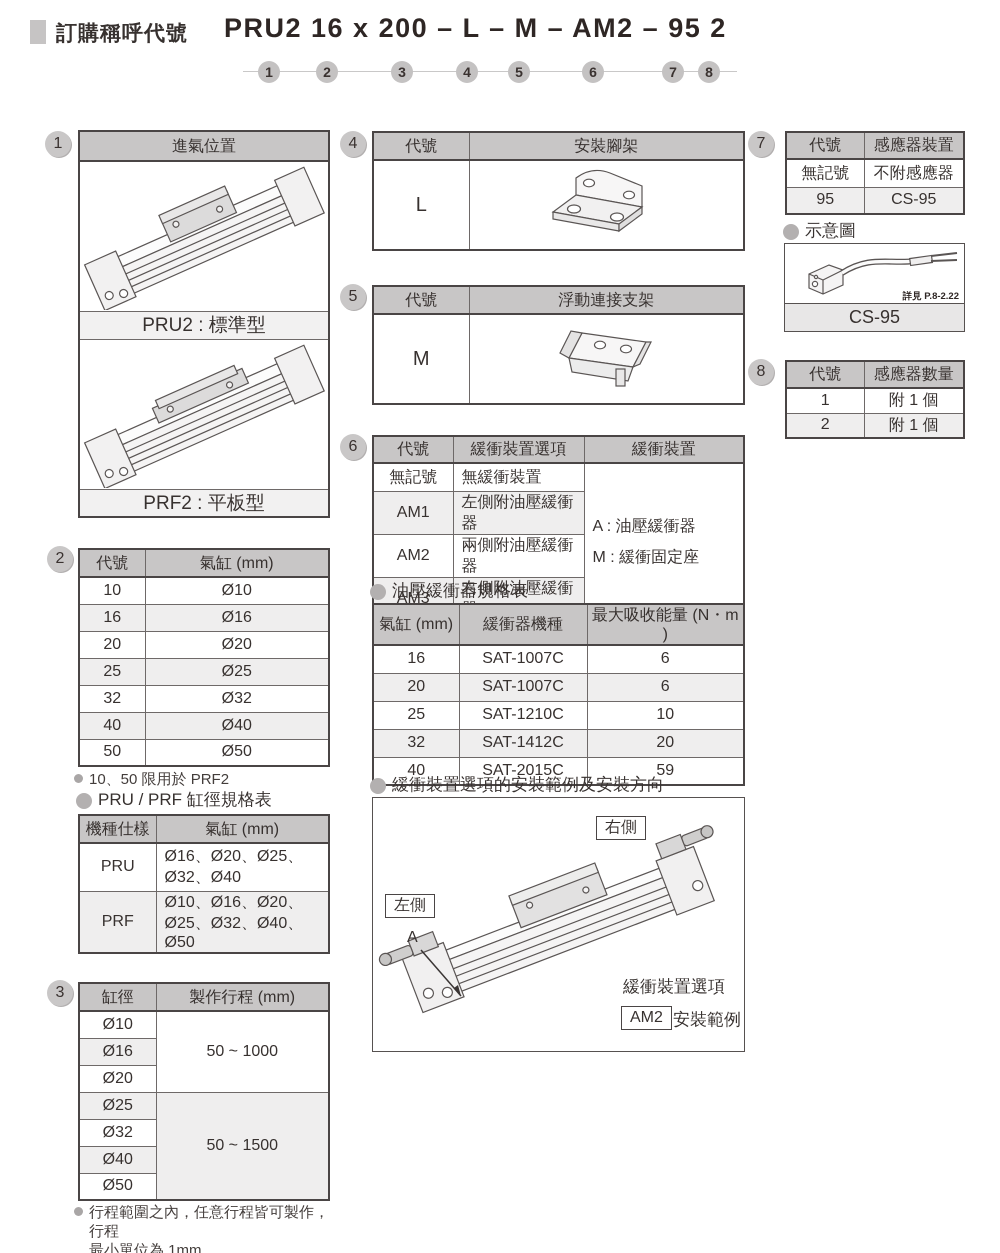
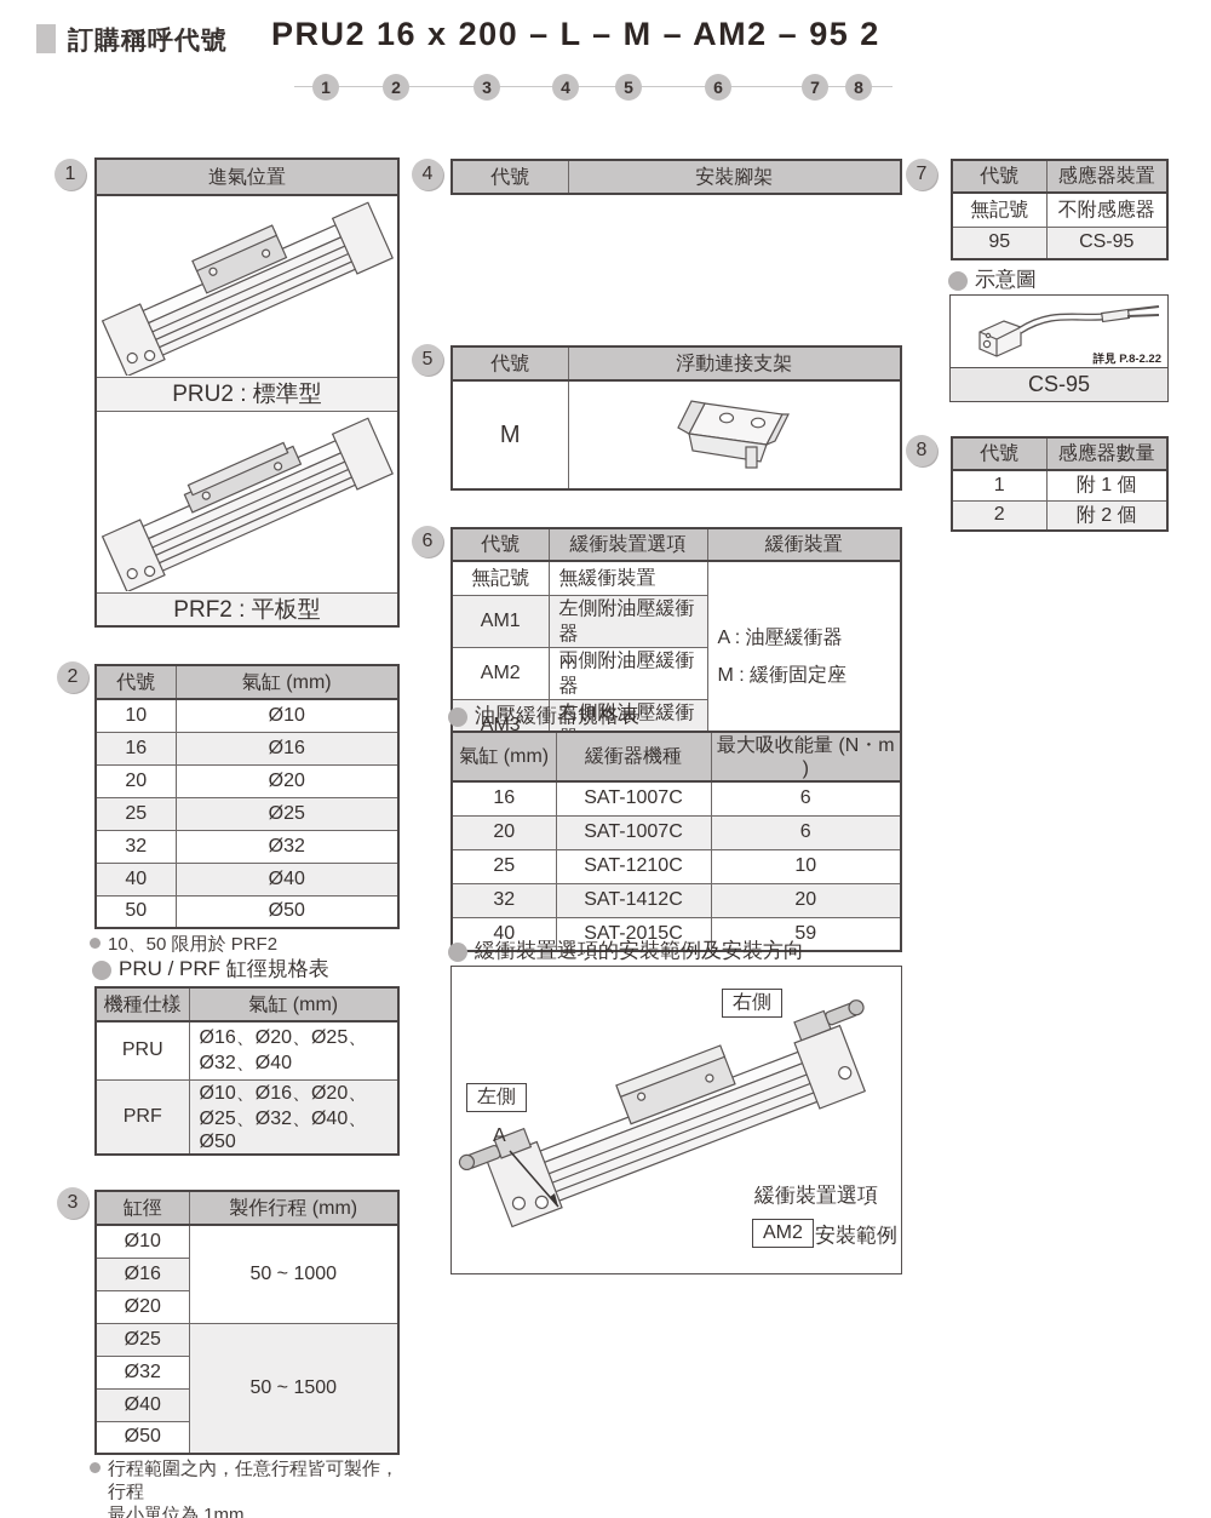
  訂購稱呼代號
  PRU2 16 x 200 – L – M – AM2 – 95 2
  1
  2
  3
  4
  5
  6
  7
  8
  1
  進氣位置
  PRU2 : 標準型
  PRF2 : 平板型
  2
  代號	氣缸 (mm)
  10	Ø10
  16	Ø16
  20	Ø20
  25	Ø25
  32	Ø32
  40	Ø40
  50	Ø50
  10、50 限用於 PRF2
  PRU / PRF 缸徑規格表
  機種仕樣	氣缸 (mm)
  PRU	Ø16、Ø20、Ø25、 Ø32、Ø40
  PRF	Ø10、Ø16、Ø20、 Ø25、Ø32、Ø40、Ø50
  3
  缸徑	製作行程 (mm)
  Ø10	50 ~ 1000
  Ø16
  Ø20
  Ø25	50 ~ 1500
  Ø32
  Ø40
  Ø50
  行程範圍之內，任意行程皆可製作，行程
  最小單位為 1mm。
  4
  代號	安裝腳架
- L
  5
  代號	浮動連接支架
  M
  6
  代號	緩衝裝置選項	緩衝裝置
  無記號	無緩衝裝置	A : 油壓緩衝器 M : 緩衝固定座
  AM1	左側附油壓緩衝器
  AM2	兩側附油壓緩衝器
  AM3	右側附油壓緩衝
  油壓緩衝器規格表
  氣缸 (mm)	緩衝器機種	最大吸收能量 (N・m )
  16	SAT-1007C	6
  20	SAT-1007C	6
  25	SAT-1210C	10
  32	SAT-1412C	20
  40	SAT-2015C	59
  緩衝裝置選項的安裝範例及安裝方向
  右側
  左側
  A
  緩衝裝置選項
  AM2
  安裝範例
  7
  代號	感應器裝置
  無記號	不附感應器
  95	CS-95
  示意圖
  詳見 P.8-2.22
  CS-95
  8
  代號	感應器數量
  1	附 1 個
- 2	附 1 個
+ 2	附 2 個
